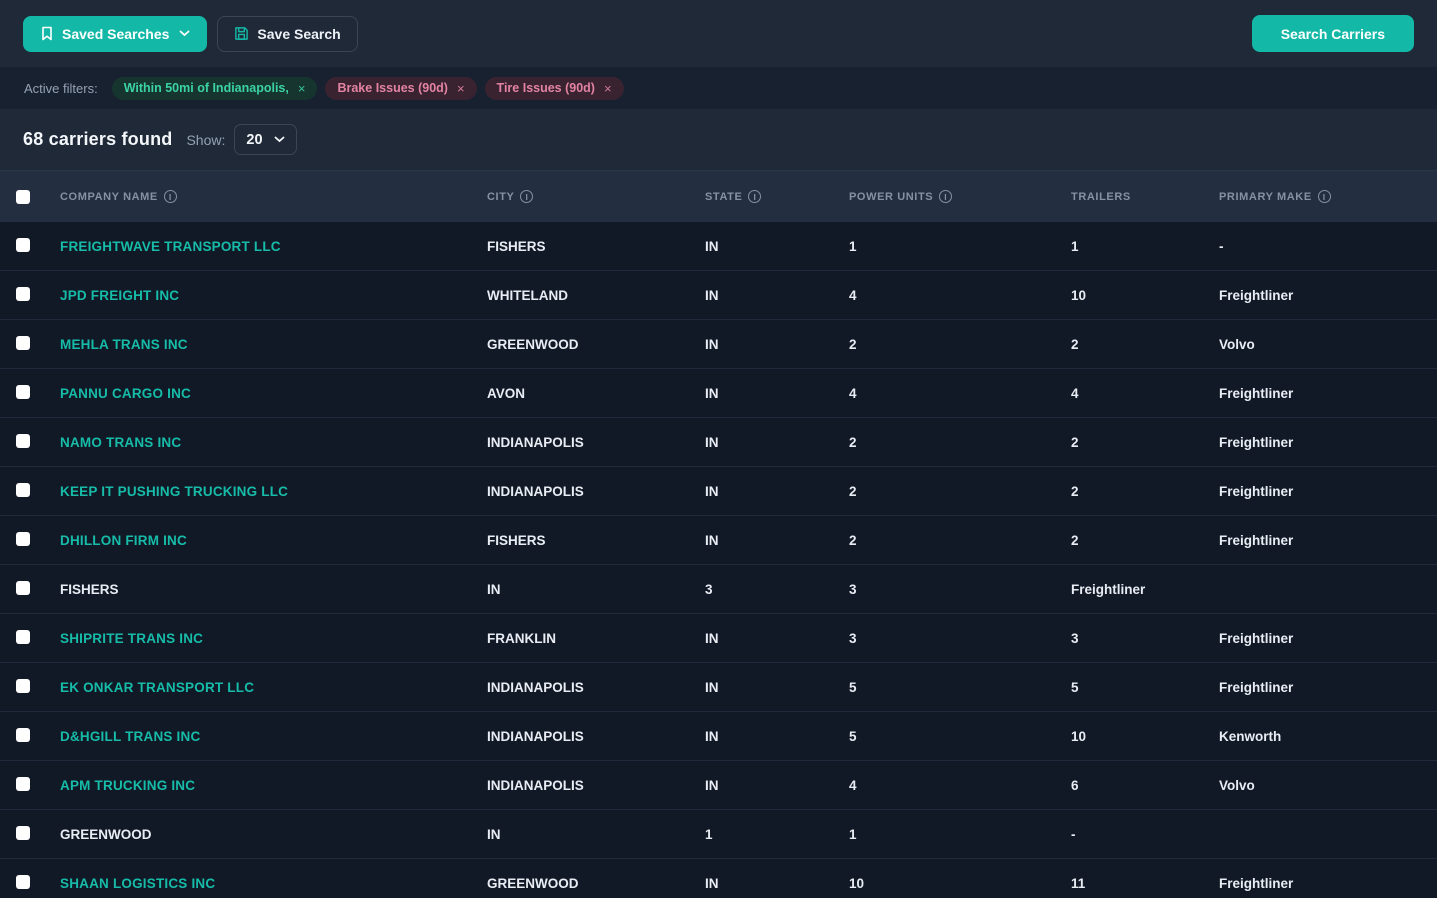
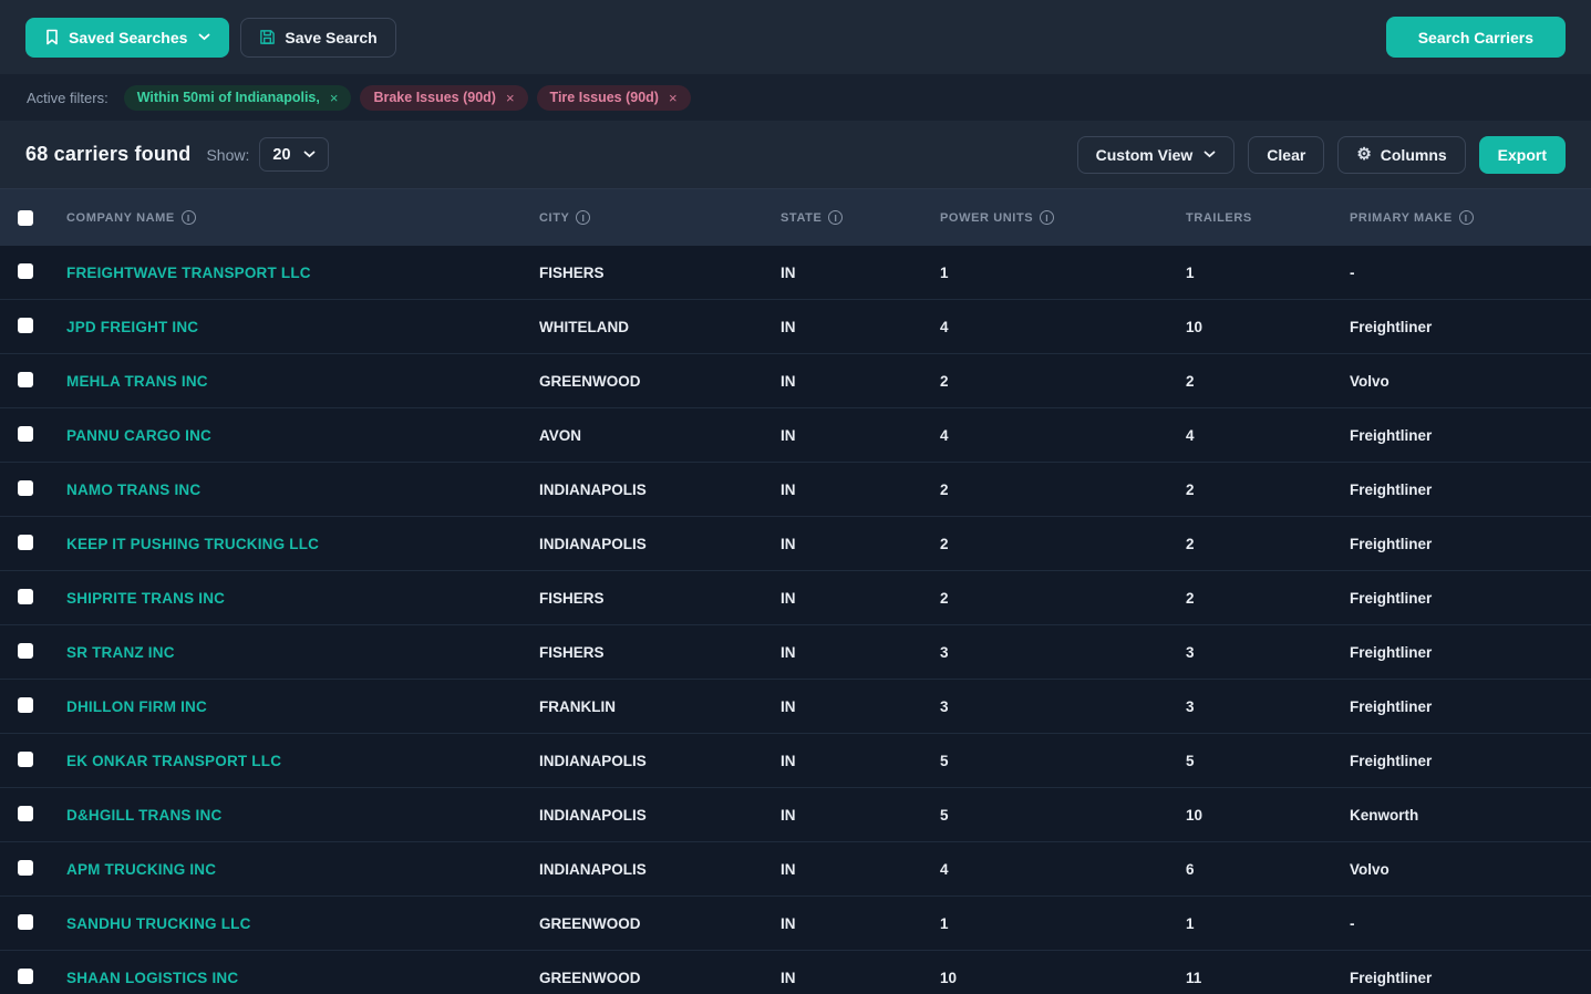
  Saved Searches
  Save Search
  Search Carriers
  Active filters:
  Within 50mi of Indianapolis,
  ×
  Brake Issues (90d)
  ×
  Tire Issues (90d)
  ×
  68 carriers found
  Show:
  20
+ Custom View
+ Clear
+ ⚙
+ Columns
+ Export
  COMPANY NAME
  I
  CITY
  I
  STATE
  I
  POWER UNITS
  I
  TRAILERS
  PRIMARY MAKE
  I
  FREIGHTWAVE TRANSPORT LLC
  FISHERS
  IN
  1
  1
  -
  JPD FREIGHT INC
  WHITELAND
  IN
  4
  10
  Freightliner
  MEHLA TRANS INC
  GREENWOOD
  IN
  2
  2
  Volvo
  PANNU CARGO INC
  AVON
  IN
  4
  4
  Freightliner
  NAMO TRANS INC
  INDIANAPOLIS
  IN
  2
  2
  Freightliner
  KEEP IT PUSHING TRUCKING LLC
  INDIANAPOLIS
  IN
  2
  2
  Freightliner
- DHILLON FIRM INC
+ SHIPRITE TRANS INC
  FISHERS
  IN
  2
  2
  Freightliner
+ SR TRANZ INC
  FISHERS
  IN
  3
  3
  Freightliner
- SHIPRITE TRANS INC
+ DHILLON FIRM INC
  FRANKLIN
  IN
  3
  3
  Freightliner
  EK ONKAR TRANSPORT LLC
  INDIANAPOLIS
  IN
  5
  5
  Freightliner
  D&HGILL TRANS INC
  INDIANAPOLIS
  IN
  5
  10
  Kenworth
  APM TRUCKING INC
  INDIANAPOLIS
  IN
  4
  6
  Volvo
+ SANDHU TRUCKING LLC
  GREENWOOD
  IN
  1
  1
  -
  SHAAN LOGISTICS INC
  GREENWOOD
  IN
  10
  11
  Freightliner
